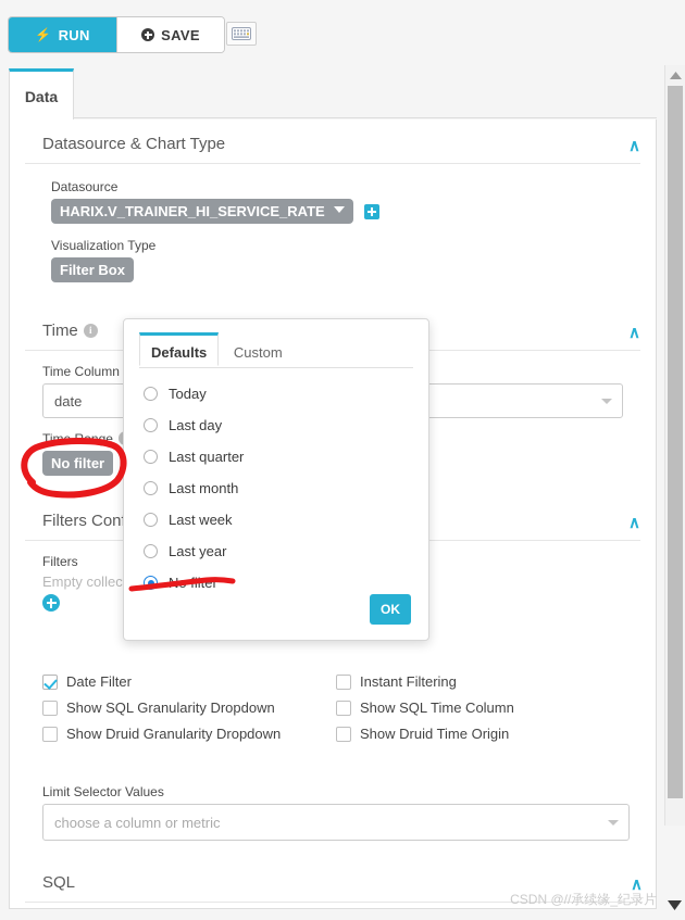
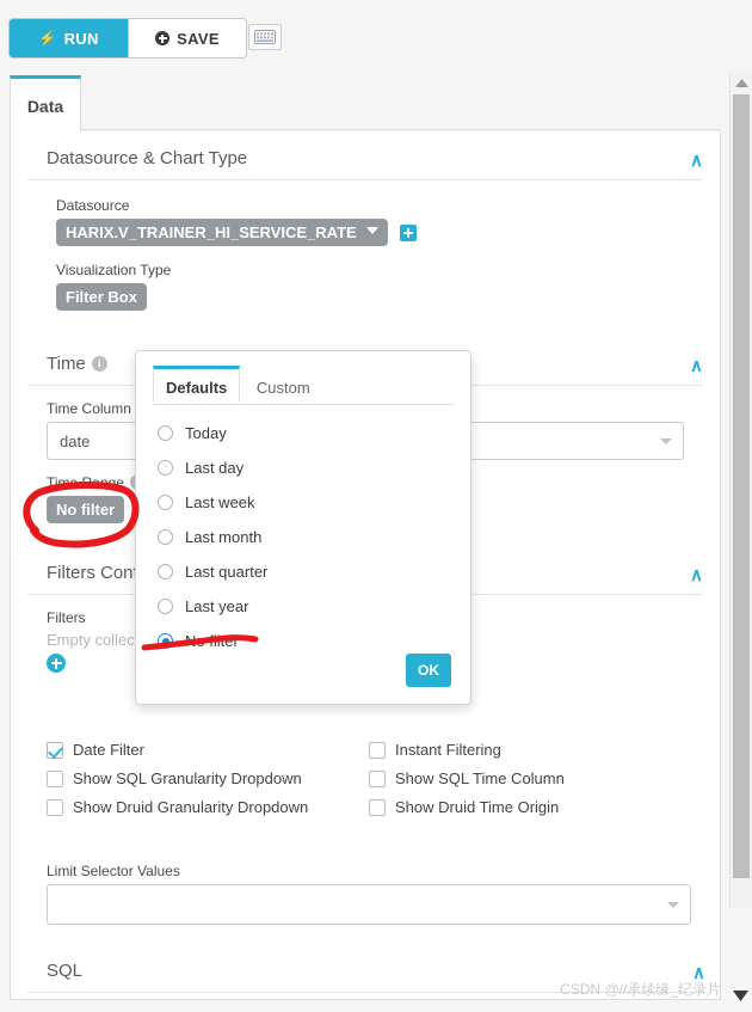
  ⚡
  RUN
  SAVE
  Data
  Datasource & Chart Type
  ∧
  Datasource
  HARIX.V_TRAINER_HI_SERVICE_RATE
  Visualization Type
  Filter Box
  Time i
  ∧
  Time Column
  date
  No filter
  Filters Con
  ∧
  Filters
  Empty collec
  Date Filter
  Instant Filtering
  Show SQL Granularity Dropdown
  Show SQL Time Column
  Show Druid Granularity Dropdown
  Show Druid Time Origin
  Limit Selector Values
- choose a column or metric
  SQL
  ∧
  Defaults Custom
  Today
  Last day
- Last quarter
+ Last week
  Last month
- Last week
+ Last quarter
  Last year
  OK
  CSDN @//承续缘_纪录片
